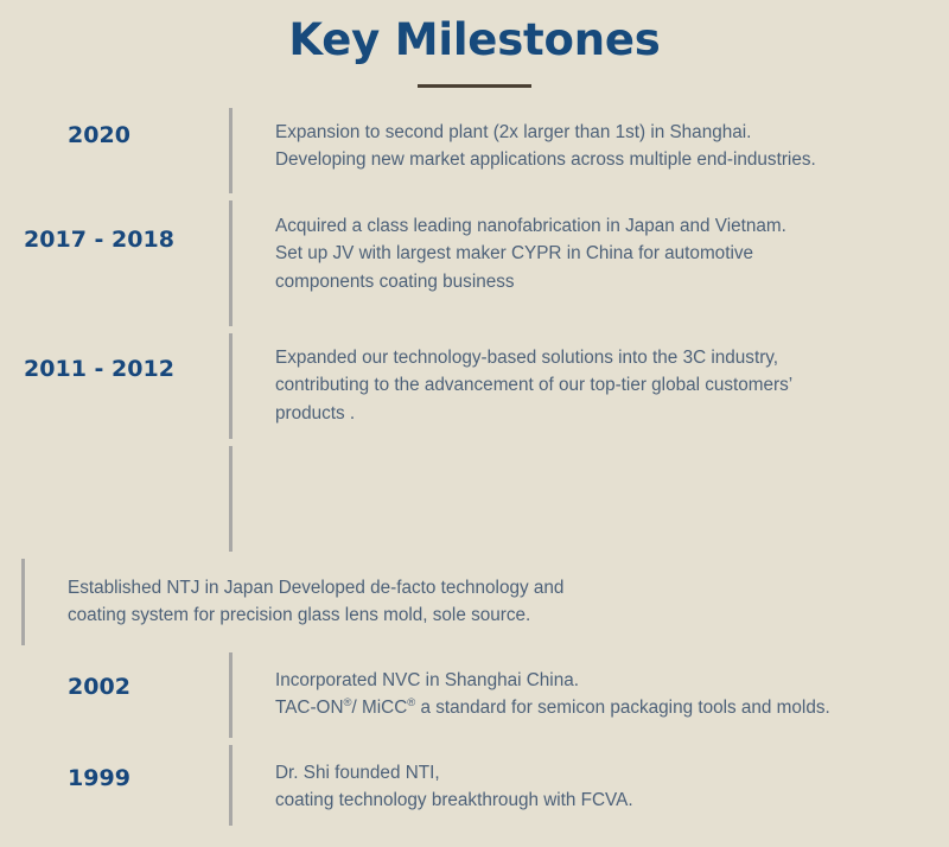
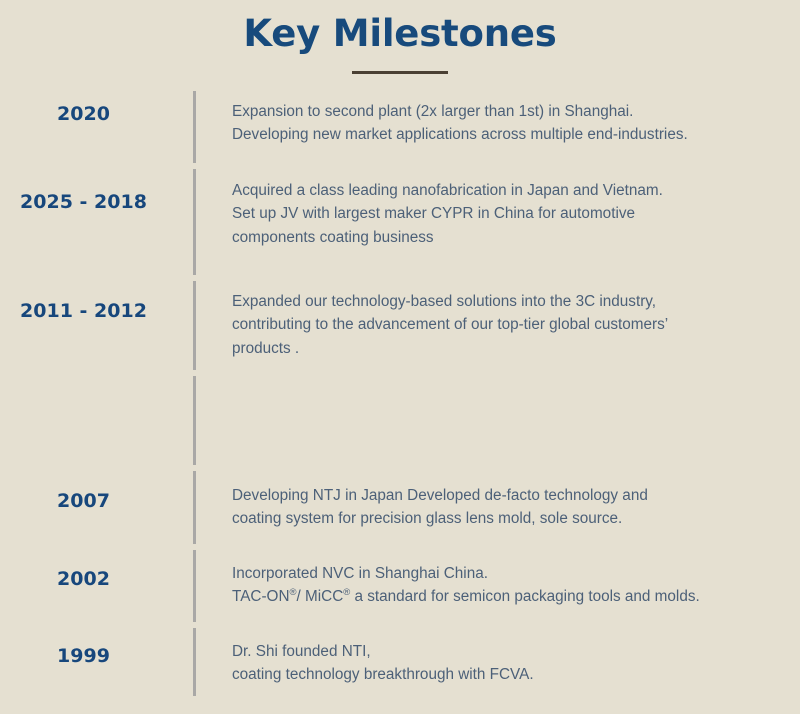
  Key Milestones
  2020
  Expansion to second plant (2x larger than 1st) in Shanghai.
  Developing new market applications across multiple end-industries.
- 2017 - 2018
+ 2025 - 2018
  Acquired a class leading nanofabrication in Japan and Vietnam.
  Set up JV with largest maker CYPR in China for automotive
  components coating business
  2011 - 2012
  Expanded our technology-based solutions into the 3C industry,
  contributing to the advancement of our top-tier global customers’
  products .
+ 2007
- Established NTJ in Japan Developed de-facto technology and
+ Developing NTJ in Japan Developed de-facto technology and
  coating system for precision glass lens mold, sole source.
  2002
  Incorporated NVC in Shanghai China.
  TAC-ON®/ MiCC® a standard for semicon packaging tools and molds.
  1999
  Dr. Shi founded NTI,
  coating technology breakthrough with FCVA.
